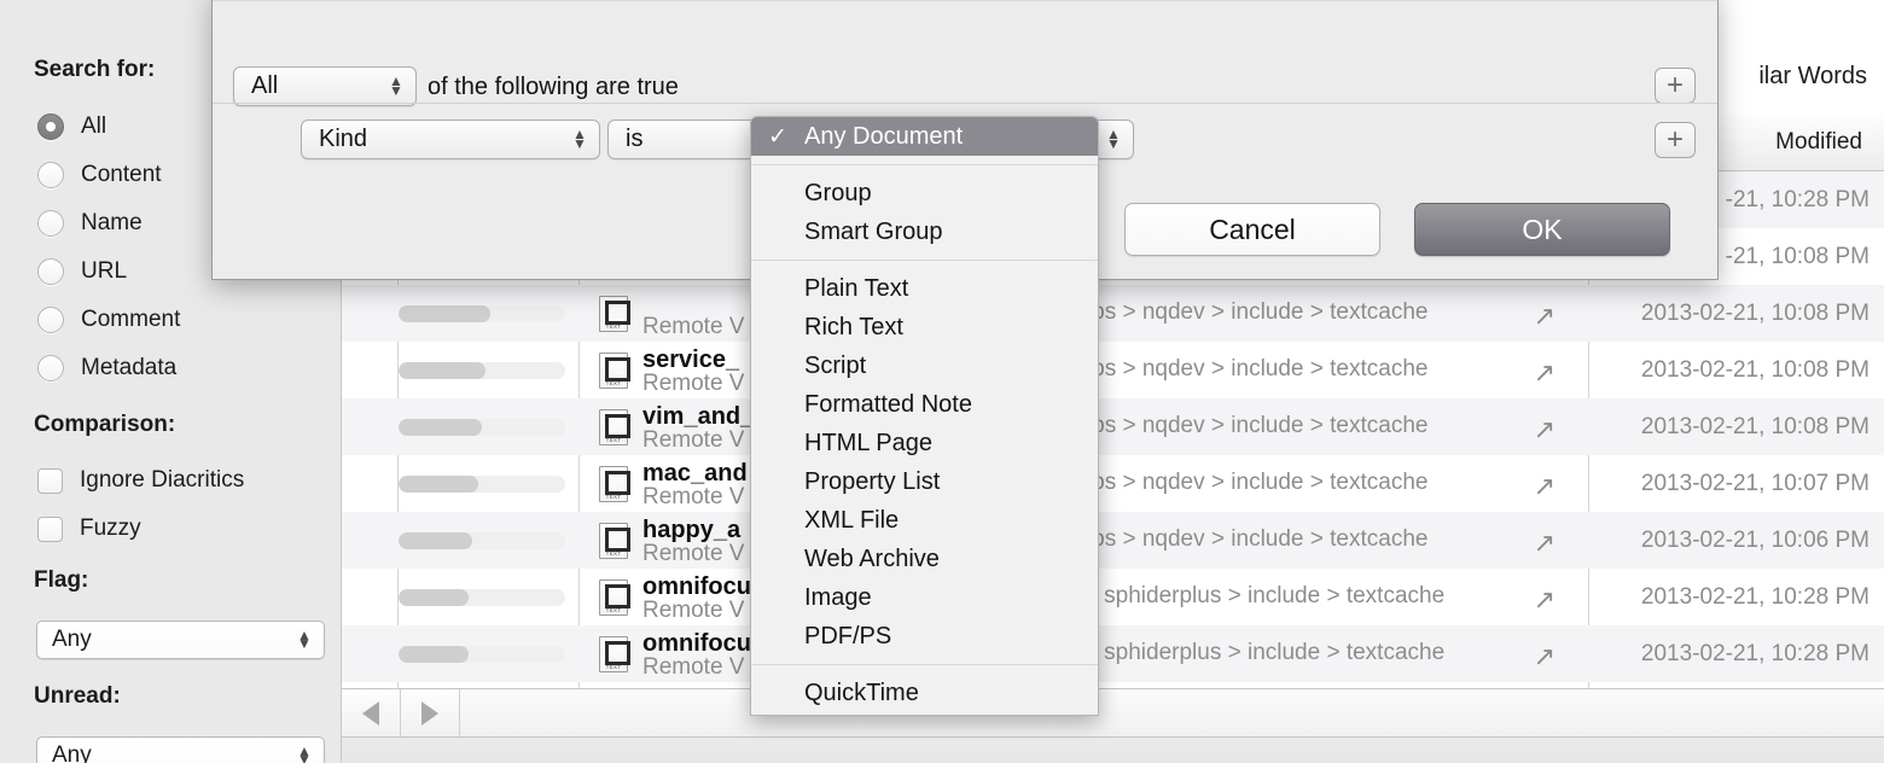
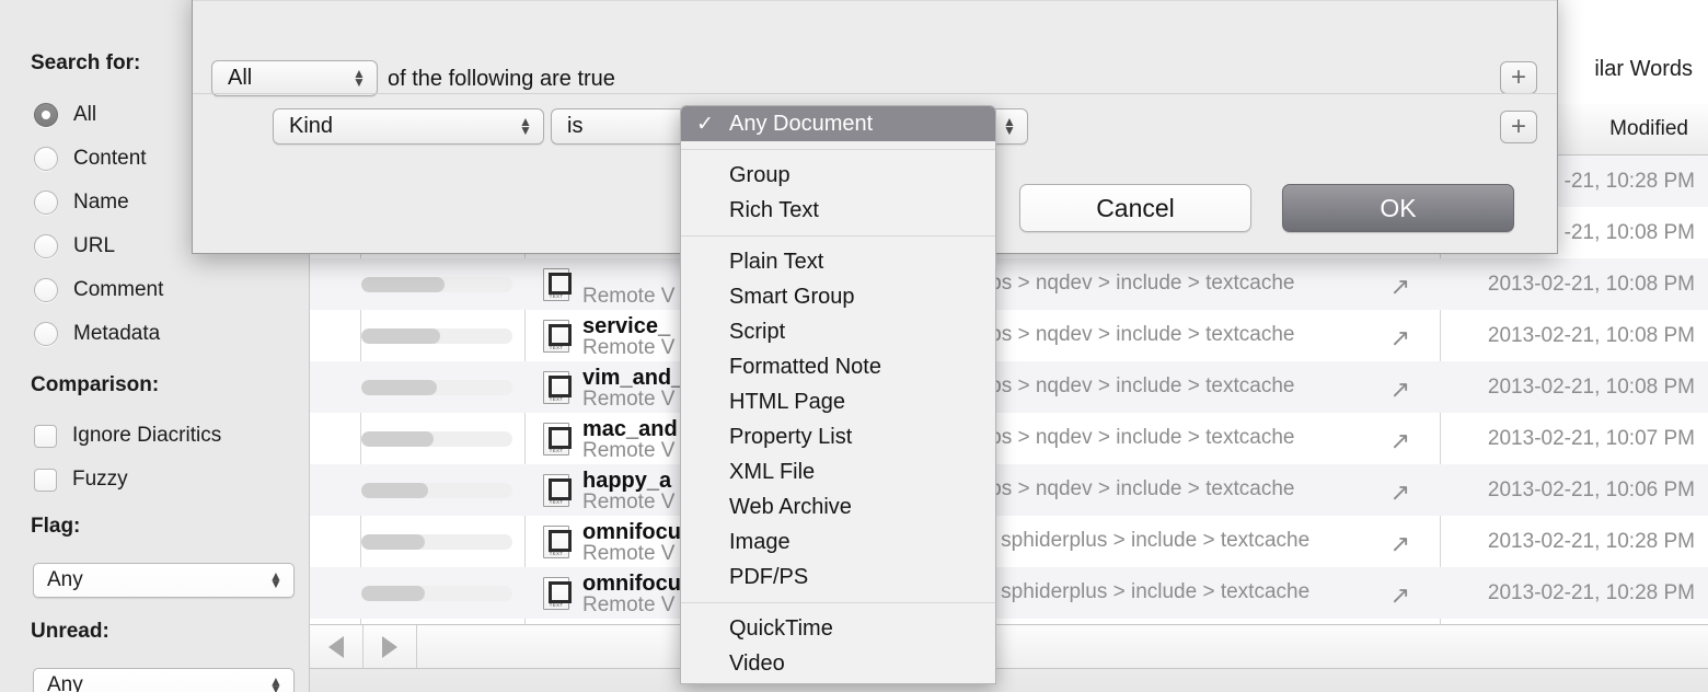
  ilar Words
  Modified
  -21, 10:28 PM
  -21, 10:08 PM
  Remote V
  s > nqdev > include > textcache
  ↗
  2013-02-21, 10:08 PM
  service_
  Remote V
  s > nqdev > include > textcache
  ↗
  2013-02-21, 10:08 PM
  vim_and_
  Remote V
  s > nqdev > include > textcache
  ↗
  2013-02-21, 10:08 PM
  mac_and
  Remote V
  s > nqdev > include > textcache
  ↗
  2013-02-21, 10:07 PM
  happy_a
  Remote V
  s > nqdev > include > textcache
  ↗
  2013-02-21, 10:06 PM
  omnifocu
  Remote V
  sphiderplus > include > textcache
  ↗
  2013-02-21, 10:28 PM
  omnifocu
  Remote V
  sphiderplus > include > textcache
  ↗
  2013-02-21, 10:28 PM
  Search for:
  All
  Content
  Name
  URL
  Comment
  Metadata
  Comparison:
  Ignore Diacritics
  Fuzzy
  Flag:
  Any
  ▲
  ▼
  Unread:
  Any
  ▲
  ▼
  All
  ▲
  ▼
  of the following are true
  +
  Kind
  ▲
  ▼
  is
  ▲
  ▼
  +
  Cancel
  OK
  ✓
  Any Document
  Group
- Smart Group
+ Rich Text
  Plain Text
- Rich Text
+ Smart Group
  Script
  Formatted Note
  HTML Page
  Property List
  XML File
  Web Archive
  Image
  PDF/PS
  QuickTime
+ Video
